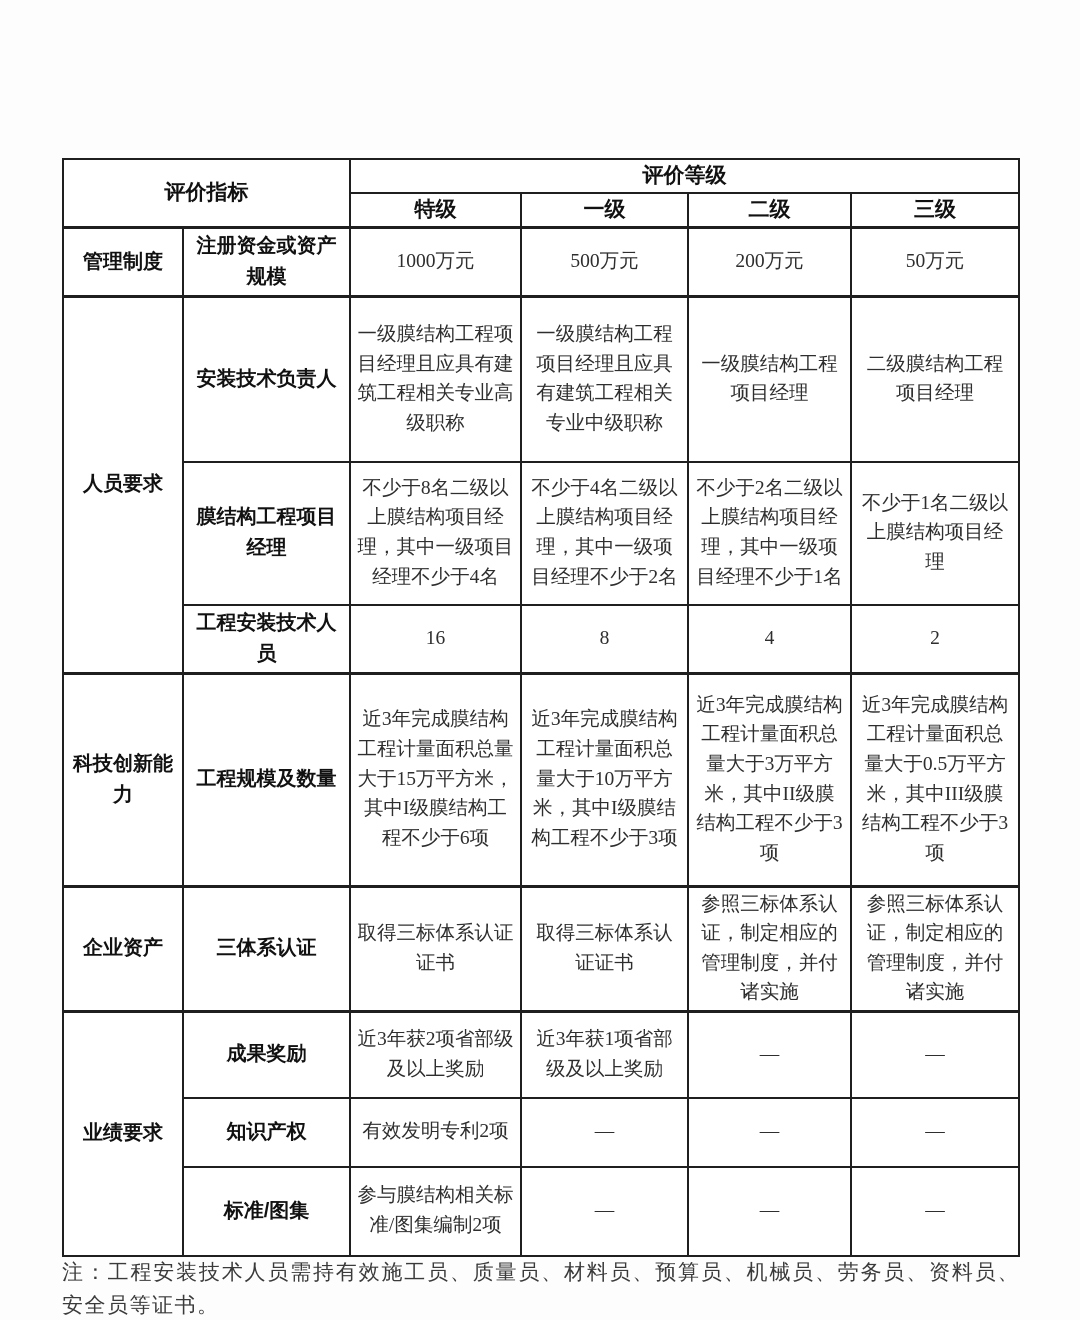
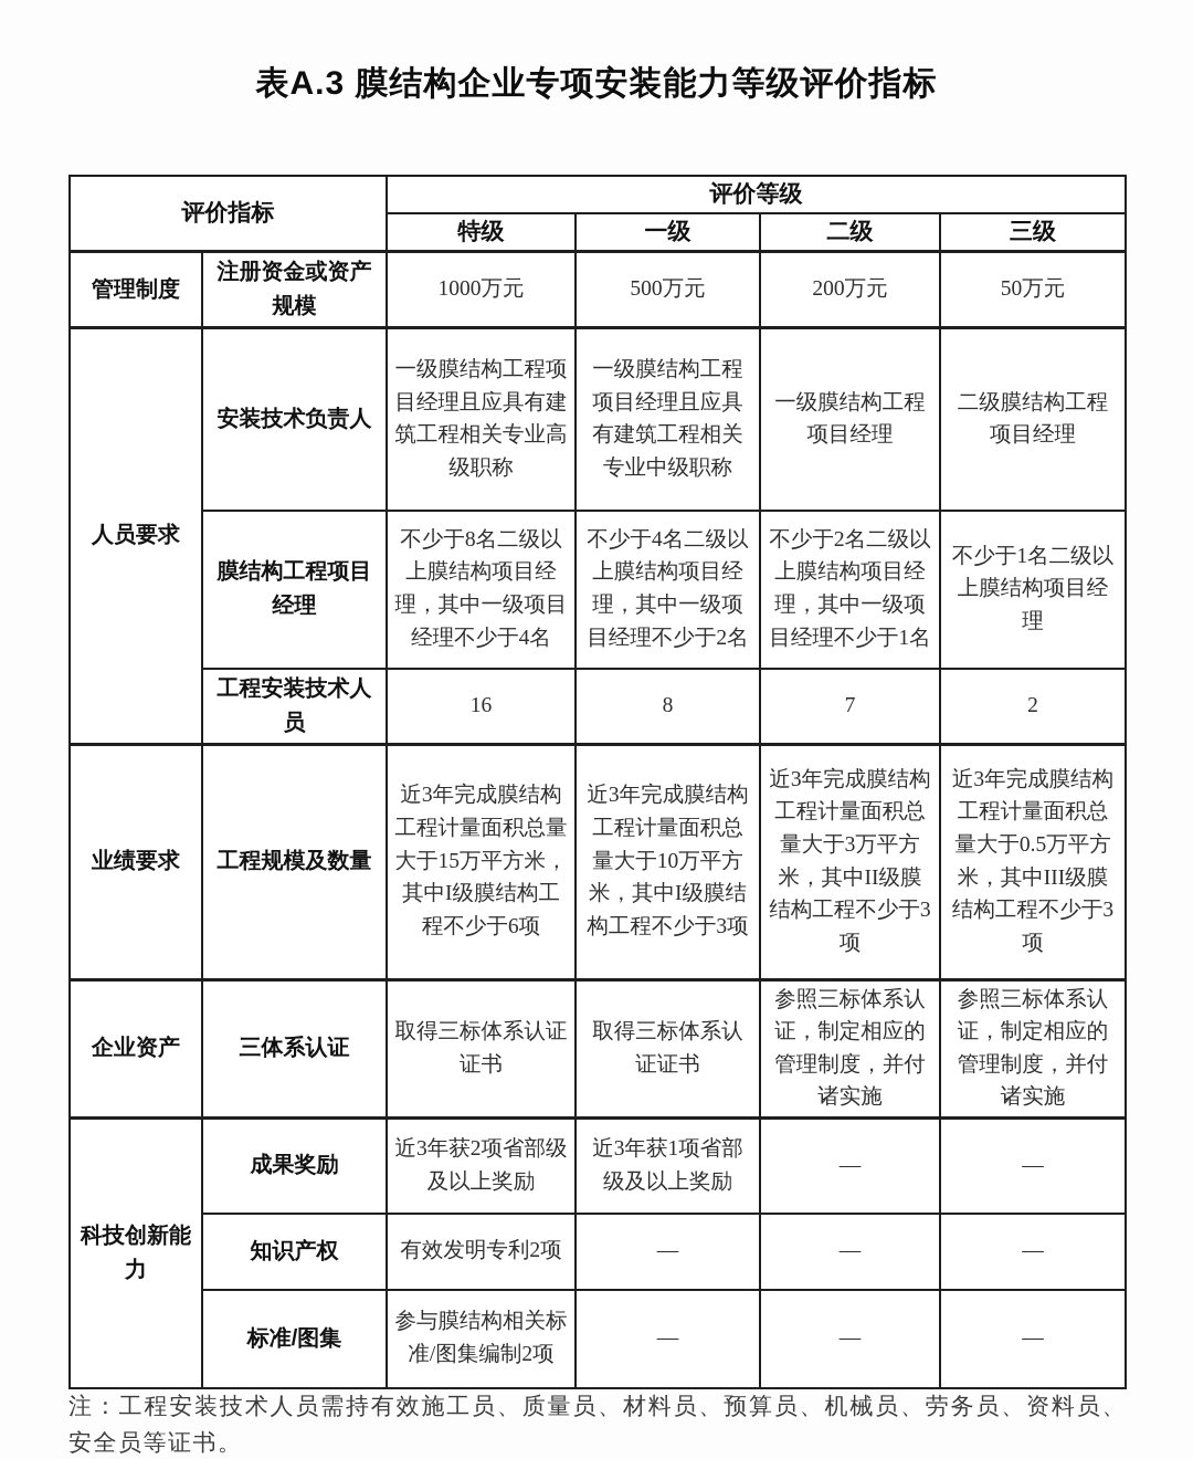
+ 表A.3 膜结构企业专项安装能力等级评价指标
  评价指标	评价等级
  特级	一级	二级	三级
  管理制度	注册资金或资产规模	1000万元	500万元	200万元	50万元
  人员要求	安装技术负责人	一级膜结构工程项目经理且应具有建筑工程相关专业高级职称	一级膜结构工程项目经理且应具有建筑工程相关专业中级职称	一级膜结构工程项目经理	二级膜结构工程项目经理
  膜结构工程项目经理	不少于8名二级以上膜结构项目经理，其中一级项目经理不少于4名	不少于4名二级以上膜结构项目经理，其中一级项目经理不少于2名	不少于2名二级以上膜结构项目经理，其中一级项目经理不少于1名	不少于1名二级以上膜结构项目经理
- 工程安装技术人员	16	8	4	2
+ 工程安装技术人员	16	8	7	2
- 科技创新能力	工程规模及数量	近3年完成膜结构工程计量面积总量大于15万平方米，其中I级膜结构工程不少于6项	近3年完成膜结构工程计量面积总量大于10万平方米，其中I级膜结构工程不少于3项	近3年完成膜结构工程计量面积总量大于3万平方米，其中II级膜结构工程不少于3项	近3年完成膜结构工程计量面积总量大于0.5万平方米，其中III级膜结构工程不少于3项
+ 业绩要求	工程规模及数量	近3年完成膜结构工程计量面积总量大于15万平方米，其中I级膜结构工程不少于6项	近3年完成膜结构工程计量面积总量大于10万平方米，其中I级膜结构工程不少于3项	近3年完成膜结构工程计量面积总量大于3万平方米，其中II级膜结构工程不少于3项	近3年完成膜结构工程计量面积总量大于0.5万平方米，其中III级膜结构工程不少于3项
  企业资产	三体系认证	取得三标体系认证证书	取得三标体系认证证书	参照三标体系认证，制定相应的管理制度，并付诸实施	参照三标体系认证，制定相应的管理制度，并付诸实施
- 业绩要求	成果奖励	近3年获2项省部级及以上奖励	近3年获1项省部级及以上奖励	—	—
+ 科技创新能力	成果奖励	近3年获2项省部级及以上奖励	近3年获1项省部级及以上奖励	—	—
  知识产权	有效发明专利2项	—	—	—
  标准/图集	参与膜结构相关标准/图集编制2项	—	—	—
  注：工程安装技术人员需持有效施工员、质量员、材料员、预算员、机械员、劳务员、资料员、安全员等证书。
